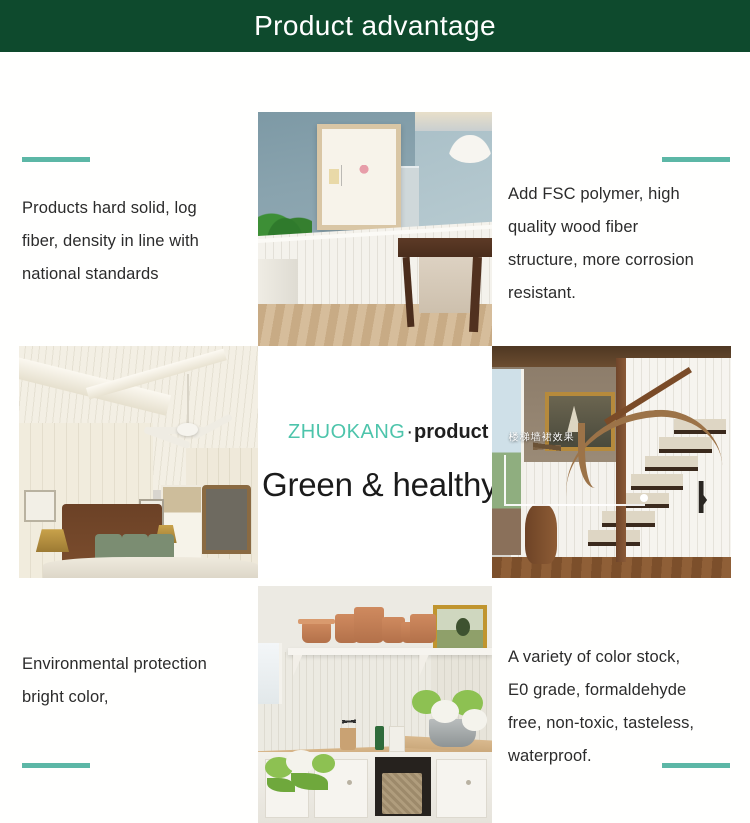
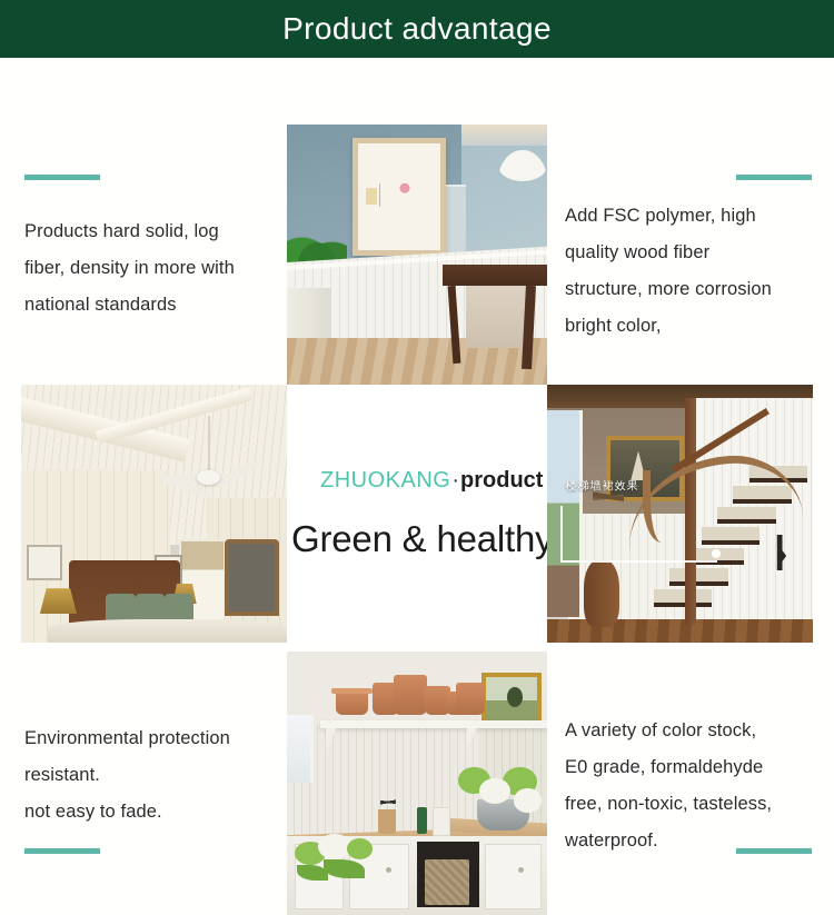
  Product advantage
  Products hard solid, log
- fiber, density in line with
+ fiber, density in more with
  national standards
  Add FSC polymer, high
  quality wood fiber
  structure, more corrosion
- resistant.
+ bright color,
  ZHUOKANG·product
  Green & healthy
  楼梯墙裙效果
  Environmental protection
- bright color,
+ resistant.
+ not easy to fade.
  A variety of color stock,
  E0 grade, formaldehyde
  free, non-toxic, tasteless,
  waterproof.
